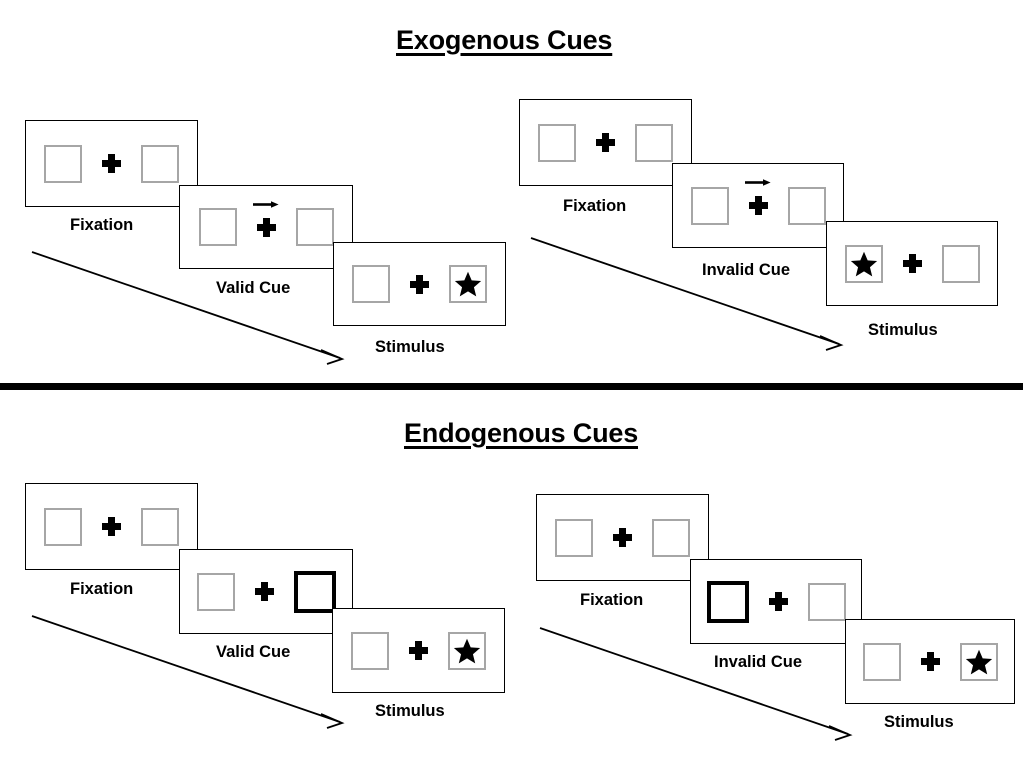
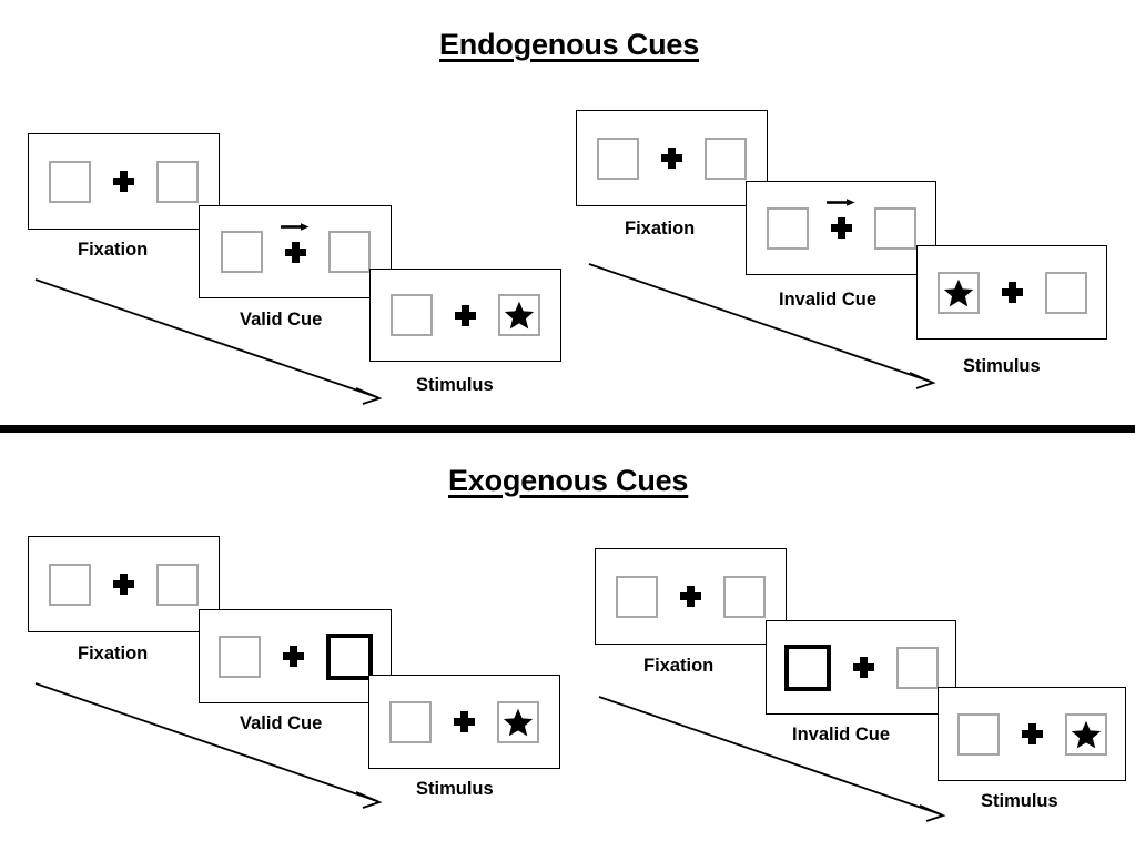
- Exogenous Cues
+ Endogenous Cues
  Fixation
  Valid Cue
  Stimulus
  Fixation
  Invalid Cue
  Stimulus
- Endogenous Cues
+ Exogenous Cues
  Fixation
  Valid Cue
  Stimulus
  Fixation
  Invalid Cue
  Stimulus
